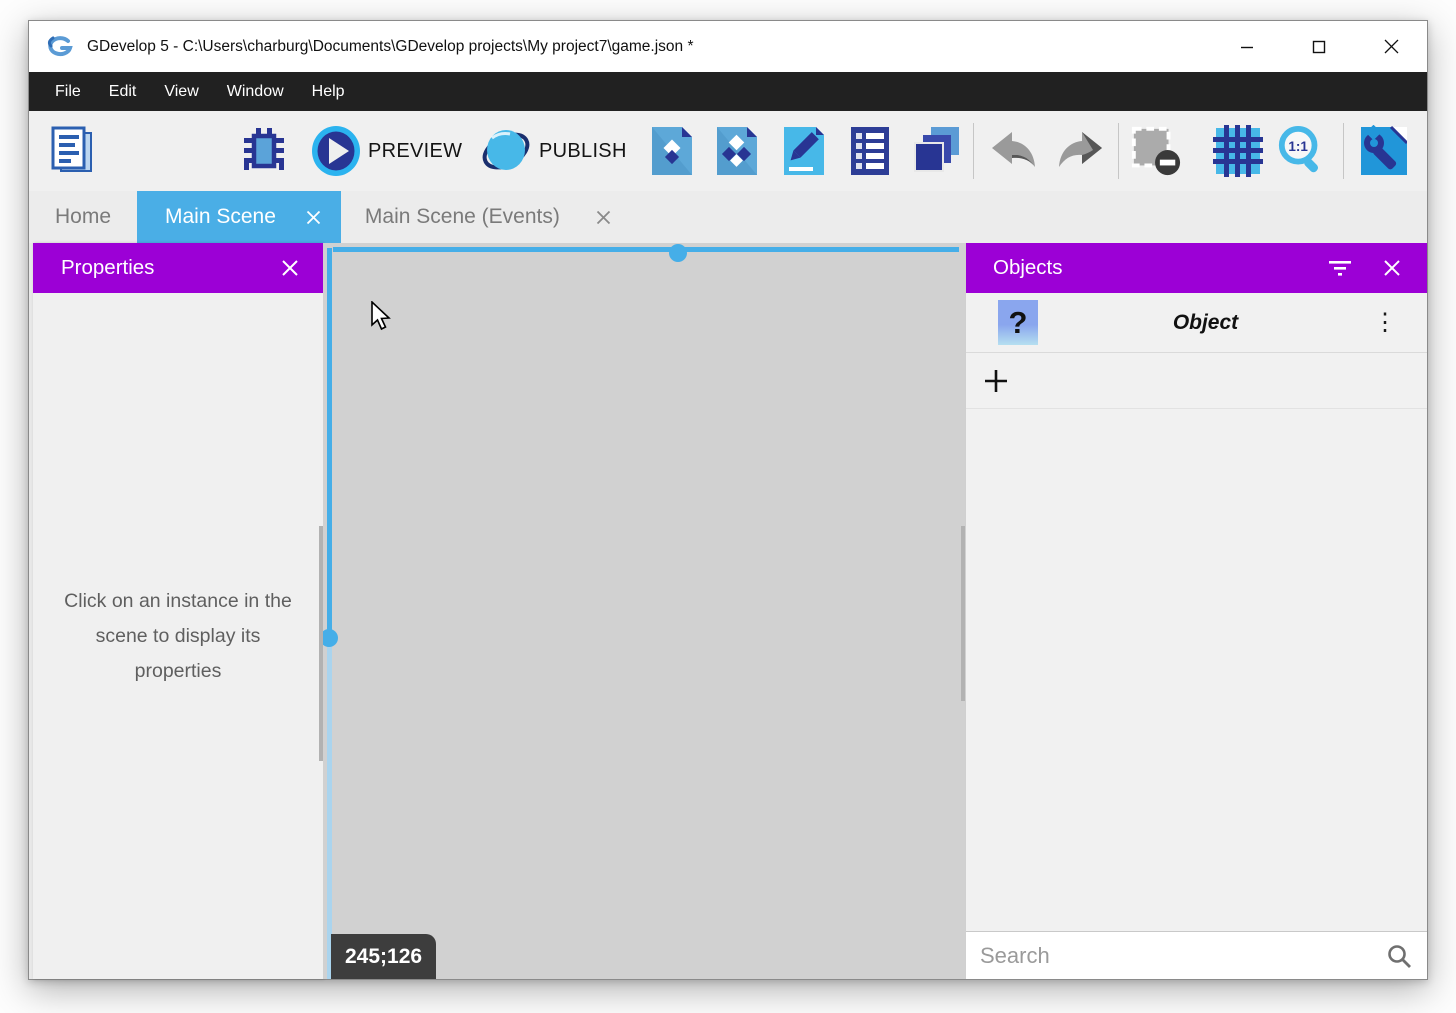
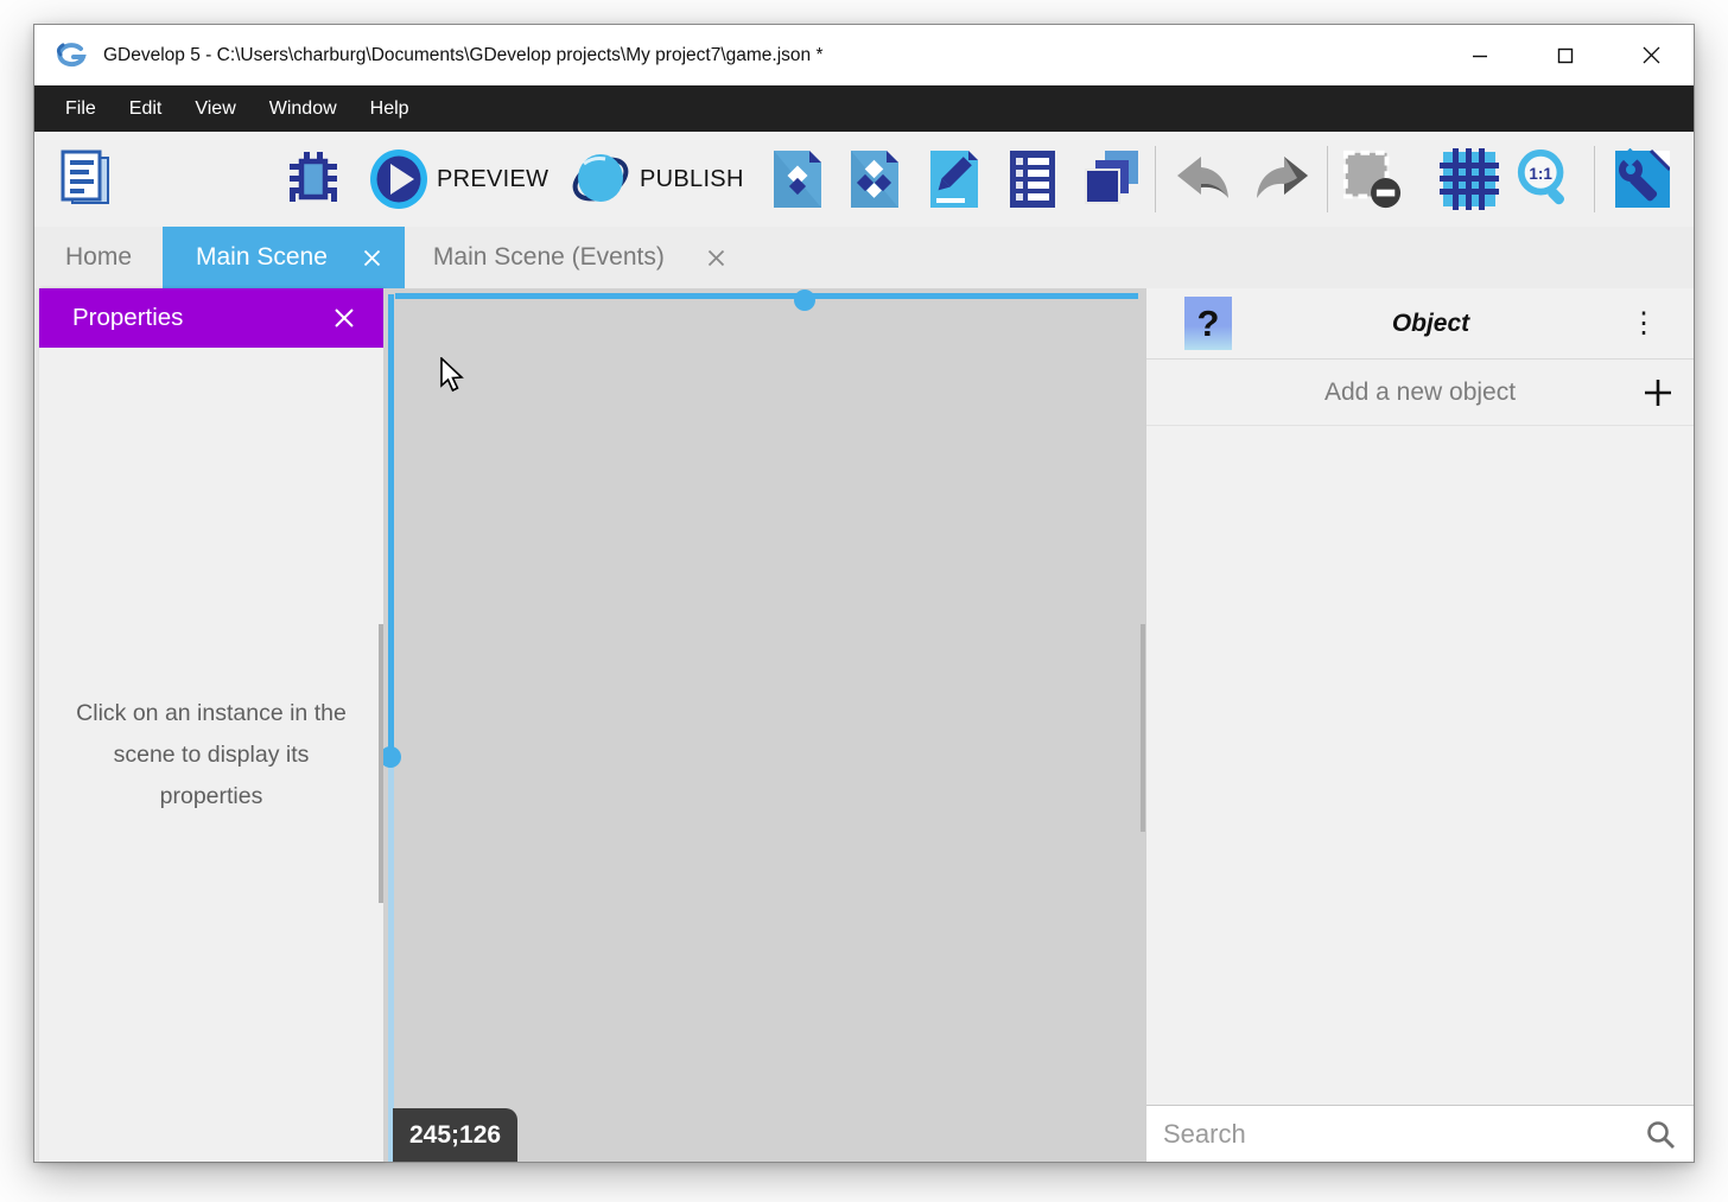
  GDevelop 5 - C:\Users\charburg\Documents\GDevelop projects\My project7\game.json *
  File
  Edit
  View
  Window
  Help
  PREVIEW
  PUBLISH
  1:1
  Home
  Main Scene
  Main Scene (Events)
  Properties
  Click on an instance in the scene to display its properties
  245;126
- Objects
  ?
  Object
  ⋮
+ Add a new object
  Search
